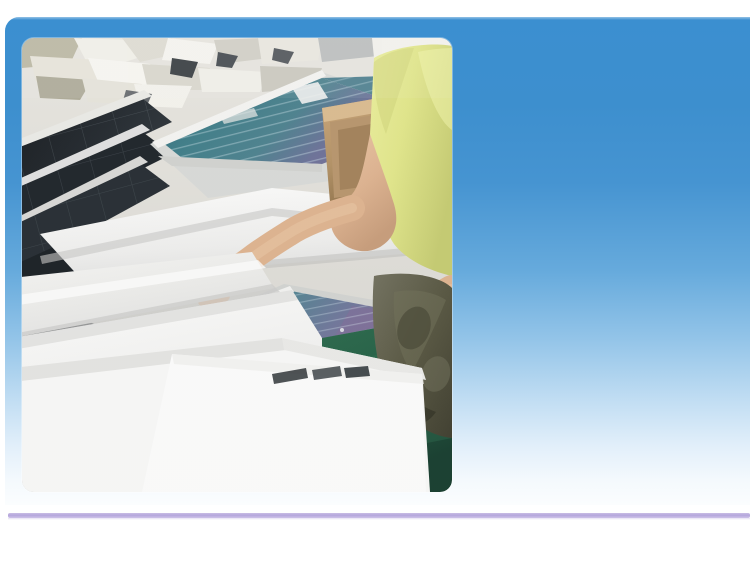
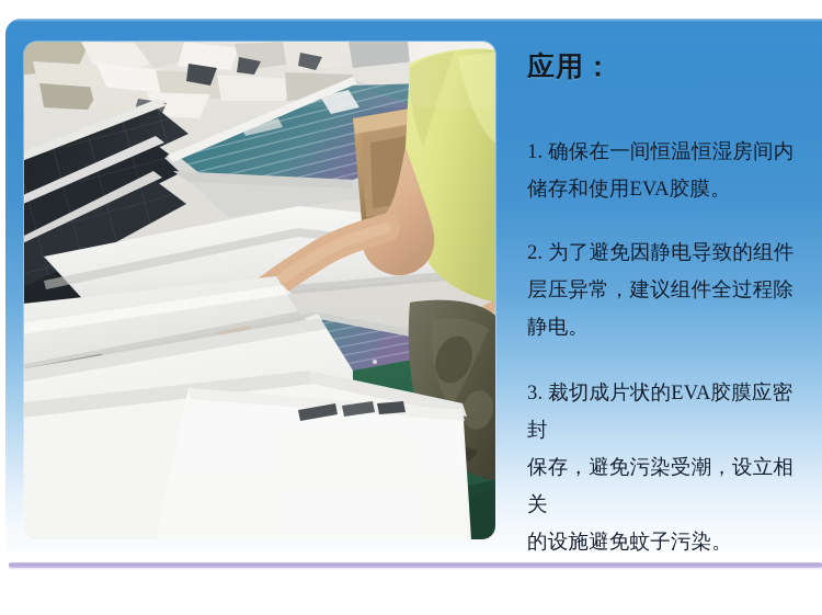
+ 应用：
+ 1. 确保在一间恒温恒湿房间内
+ 储存和使用EVA胶膜。
+ 2. 为了避免因静电导致的组件
+ 层压异常，建议组件全过程除
+ 静电。
+ 3. 裁切成片状的EVA胶膜应密封
+ 保存，避免污染受潮，设立相关
+ 的设施避免蚊子污染。
